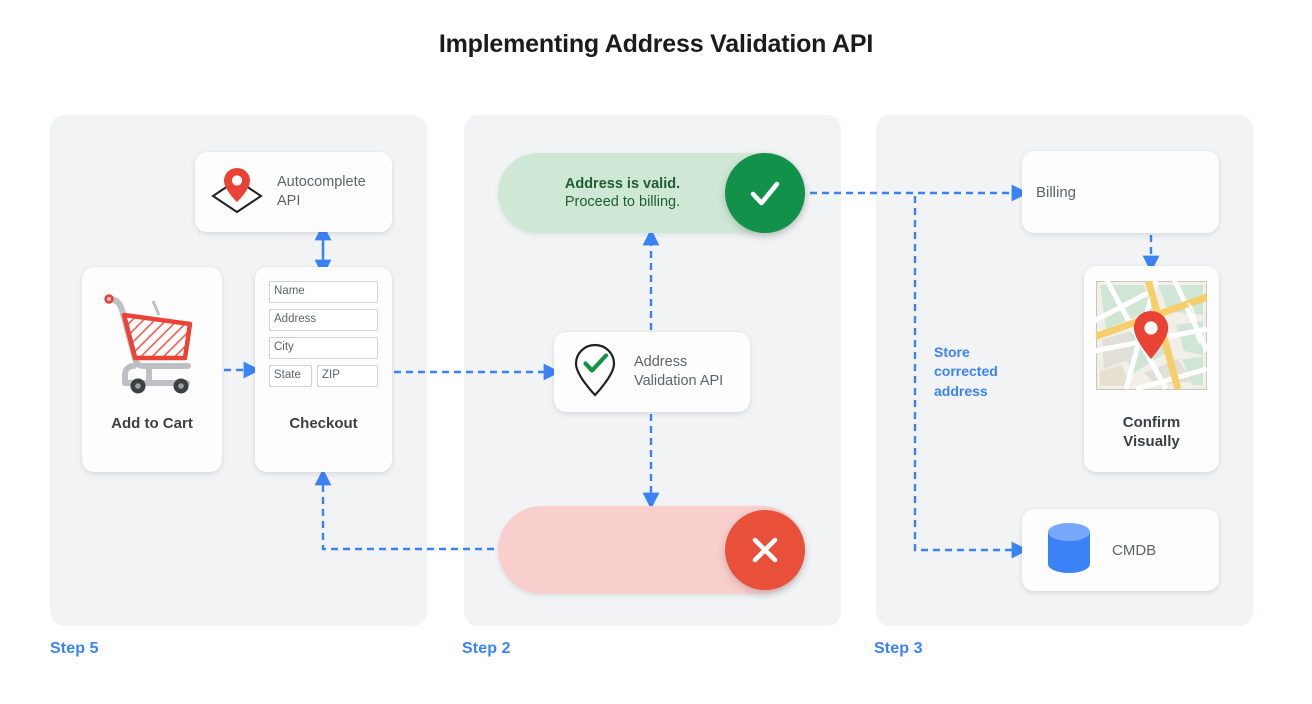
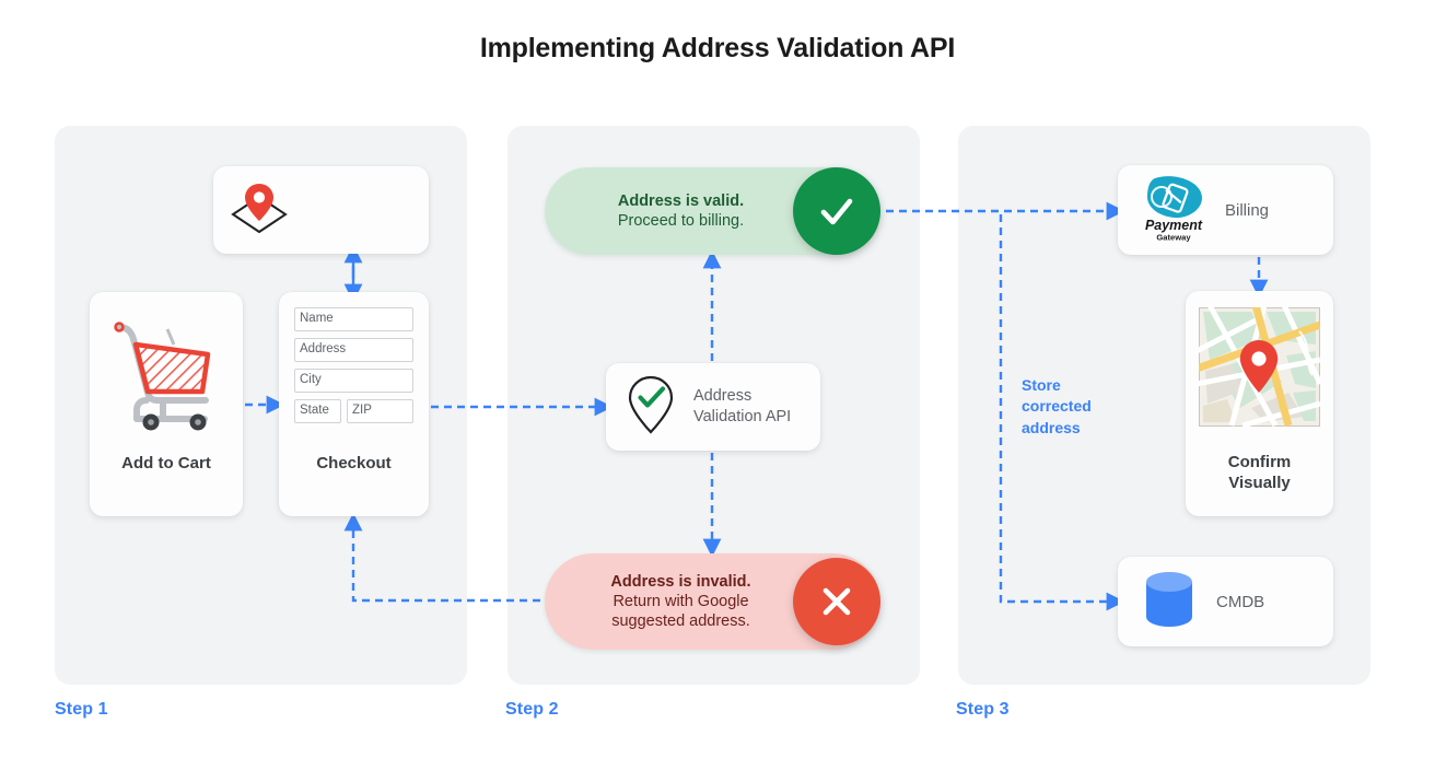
  Implementing Address Validation API
- Autocomplete API
  Add to Cart
  Name
  Address
  City
  State
  ZIP
  Checkout
  Address is valid.
  Proceed to billing.
  Address
  Validation API
+ Address is invalid.
+ Return with Google
+ suggested address.
+ Payment
+ Gateway
  Billing
  Confirm
  Visually
  CMDB
  Store corrected address
- Step 5
+ Step 1
  Step 2
  Step 3
